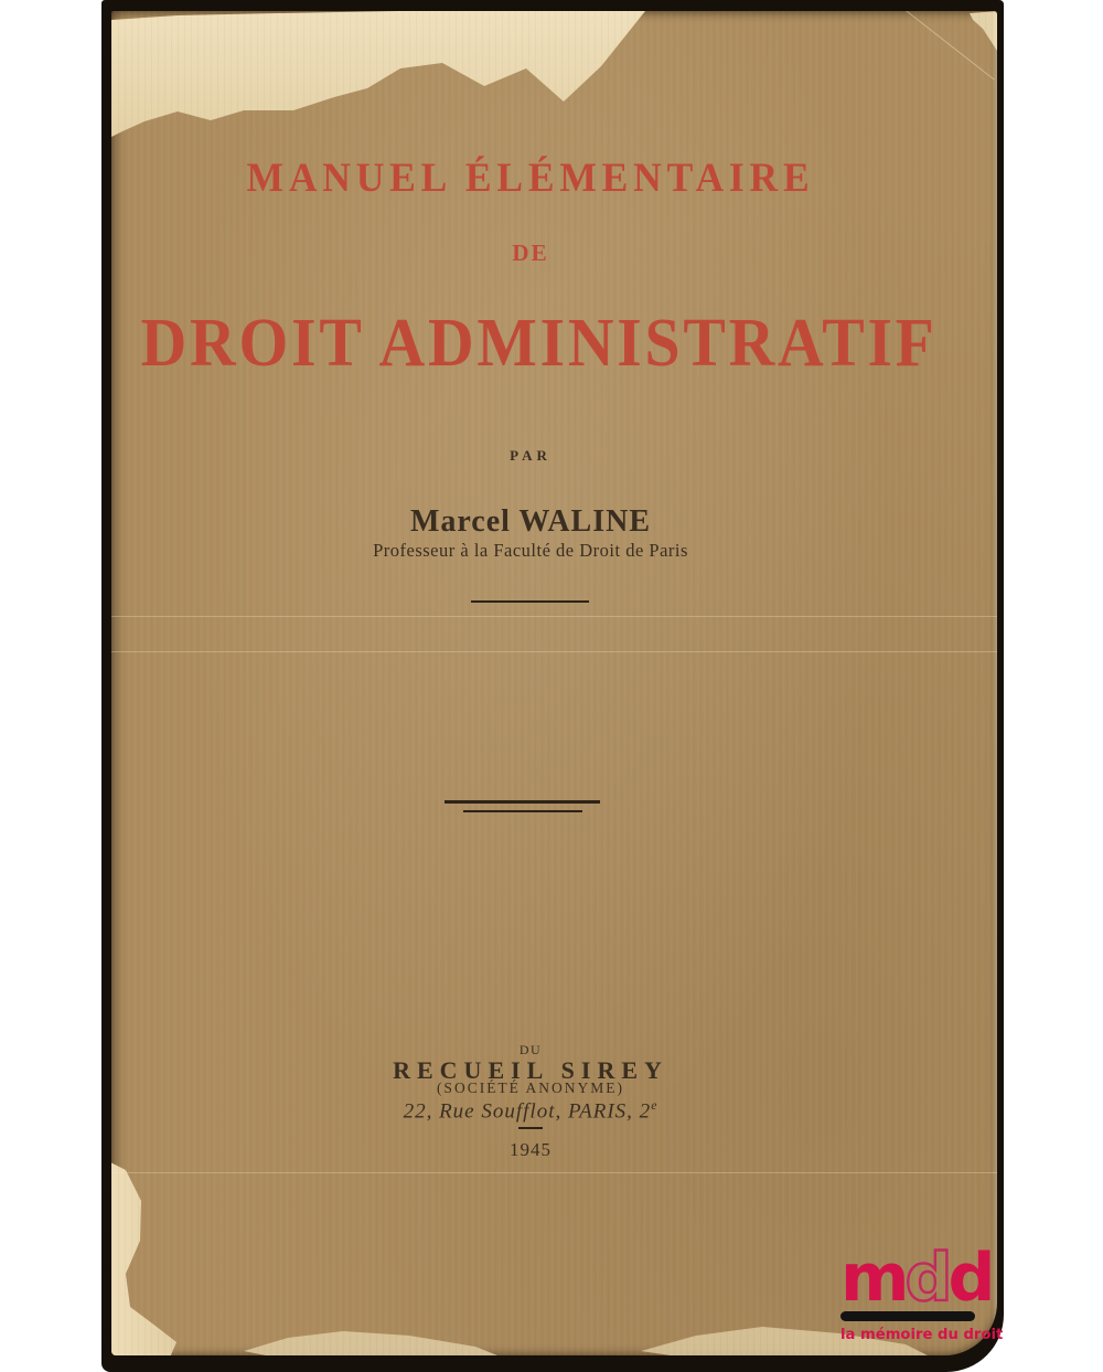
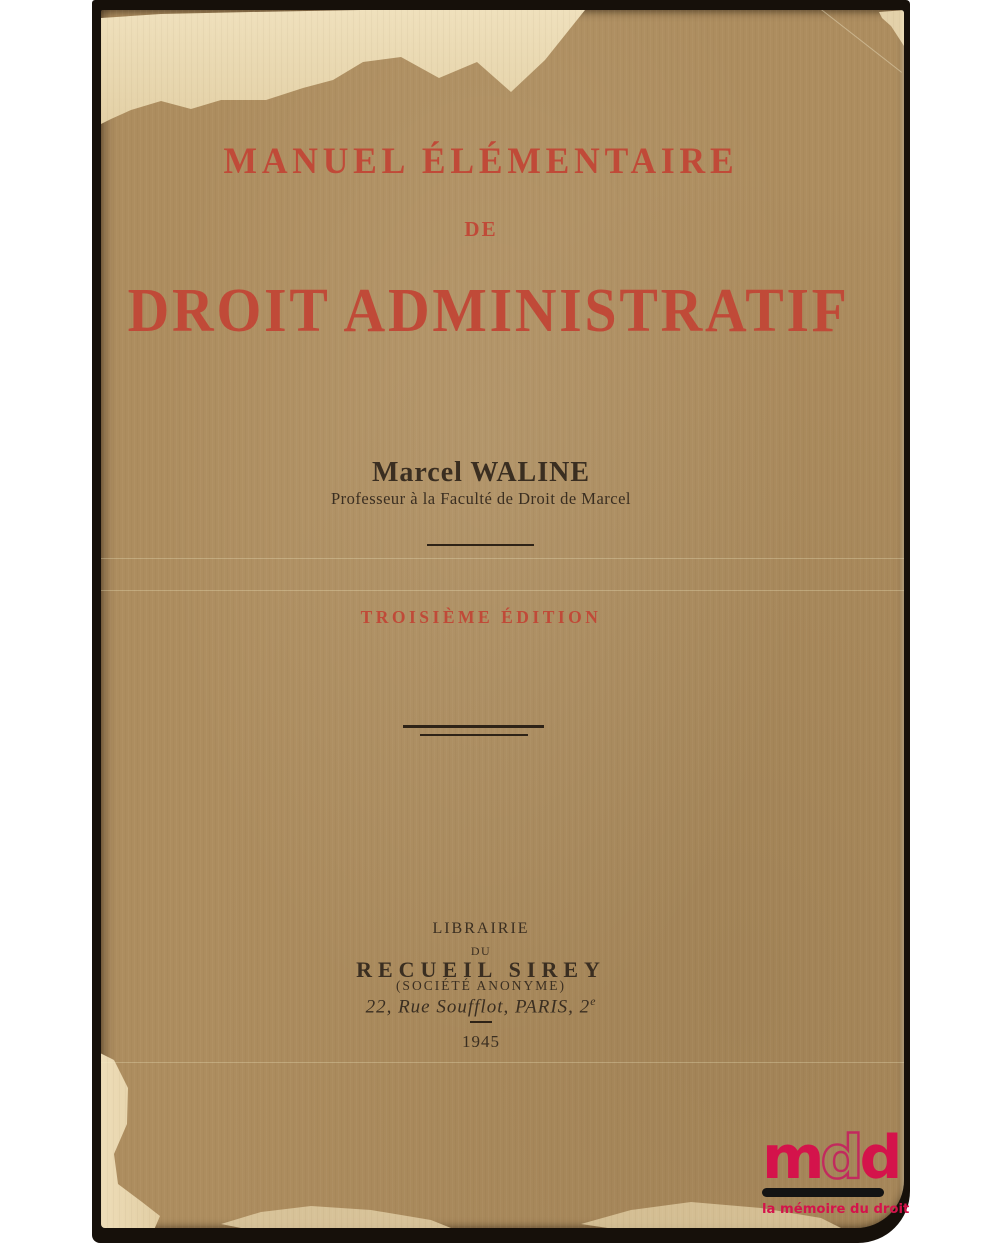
  MANUEL ÉLÉMENTAIRE
  DE
  DROIT ADMINISTRATIF
- PAR
  Marcel WALINE
- Professeur à la Faculté de Droit de Paris
+ Professeur à la Faculté de Droit de Marcel
+ TROISIÈME ÉDITION
+ LIBRAIRIE
  DU
  RECUEIL SIREY
  (SOCIÉTÉ ANONYME)
  22, Rue Soufflot, PARIS, 2e
  1945
  mdd
  la mémoire du droit
